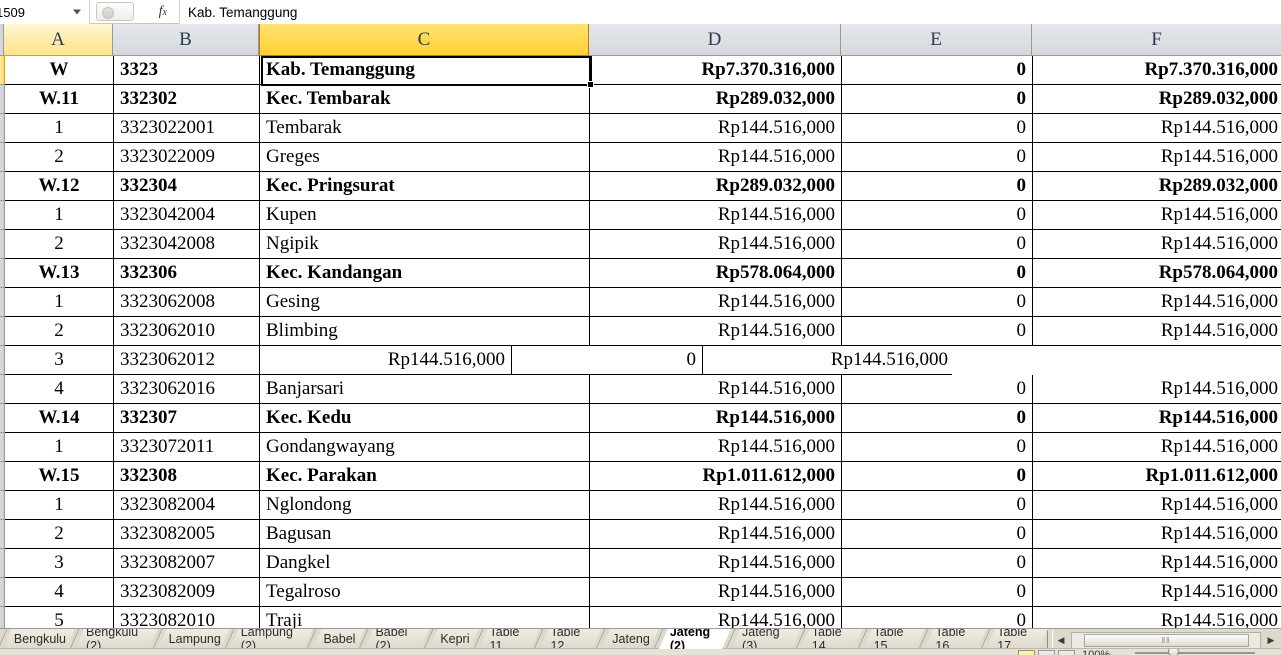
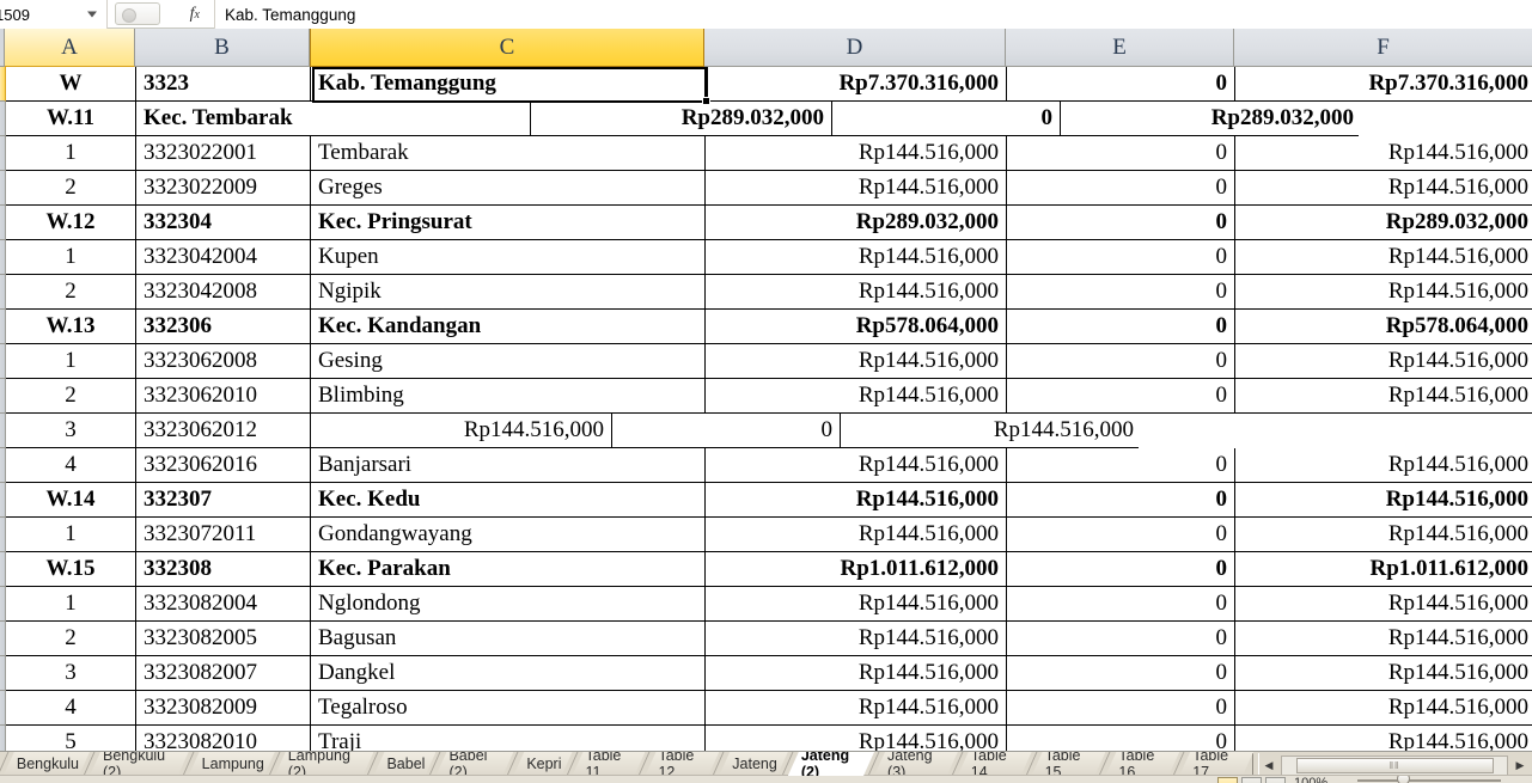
  509
  fx
  Kab. Temanggung
  A
  B
  C
  D
  E
  F
  W
  3323
  Kab. Temanggung
  Rp7.370.316,000
  0
  Rp7.370.316,000
  W.11
- 332302
  Kec. Tembarak
  Rp289.032,000
  0
  Rp289.032,000
  1
  3323022001
  Tembarak
  Rp144.516,000
  0
  Rp144.516,000
  2
  3323022009
  Greges
  Rp144.516,000
  0
  Rp144.516,000
  W.12
  332304
  Kec. Pringsurat
  Rp289.032,000
  0
  Rp289.032,000
  1
  3323042004
  Kupen
  Rp144.516,000
  0
  Rp144.516,000
  2
  3323042008
  Ngipik
  Rp144.516,000
  0
  Rp144.516,000
  W.13
  332306
  Kec. Kandangan
  Rp578.064,000
  0
  Rp578.064,000
  1
  3323062008
  Gesing
  Rp144.516,000
  0
  Rp144.516,000
  2
  3323062010
  Blimbing
  Rp144.516,000
  0
  Rp144.516,000
  3
  3323062012
  Rp144.516,000
  0
  Rp144.516,000
  4
  3323062016
  Banjarsari
  Rp144.516,000
  0
  Rp144.516,000
  W.14
  332307
  Kec. Kedu
  Rp144.516,000
  0
  Rp144.516,000
  1
  3323072011
  Gondangwayang
  Rp144.516,000
  0
  Rp144.516,000
  W.15
  332308
  Kec. Parakan
  Rp1.011.612,000
  0
  Rp1.011.612,000
  1
  3323082004
  Nglondong
  Rp144.516,000
  0
  Rp144.516,000
  2
  3323082005
  Bagusan
  Rp144.516,000
  0
  Rp144.516,000
  3
  3323082007
  Dangkel
  Rp144.516,000
  0
  Rp144.516,000
  4
  3323082009
  Tegalroso
  Rp144.516,000
  0
  Rp144.516,000
  5
  3323082010
  Traji
  Rp144.516,000
  0
  Rp144.516,000
  Bengkulu
  Bengkulu (2)
  Lampung
  Lampung (2)
  Babel
  Babel (2)
  Kepri
  Table 11
  Table 12
  Jateng
  Jateng (2)
  Jateng (3)
  Table 14
  Table 15
  Table 16
  Table 17
  ◀
  ‖‖
  ▶
